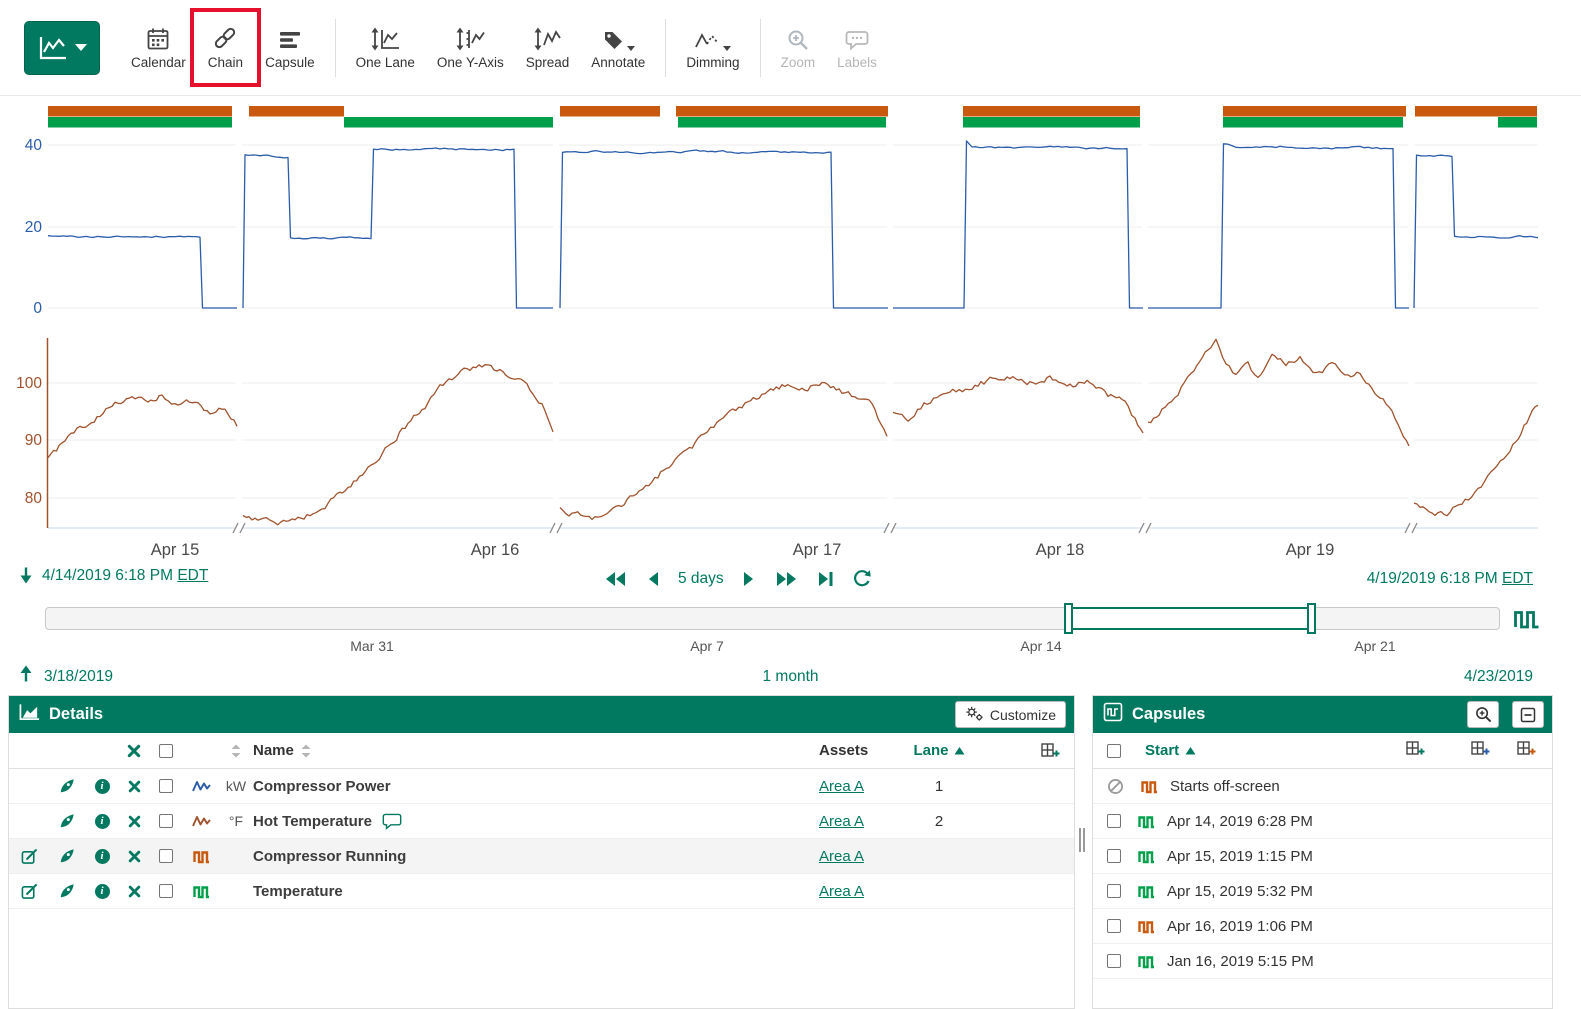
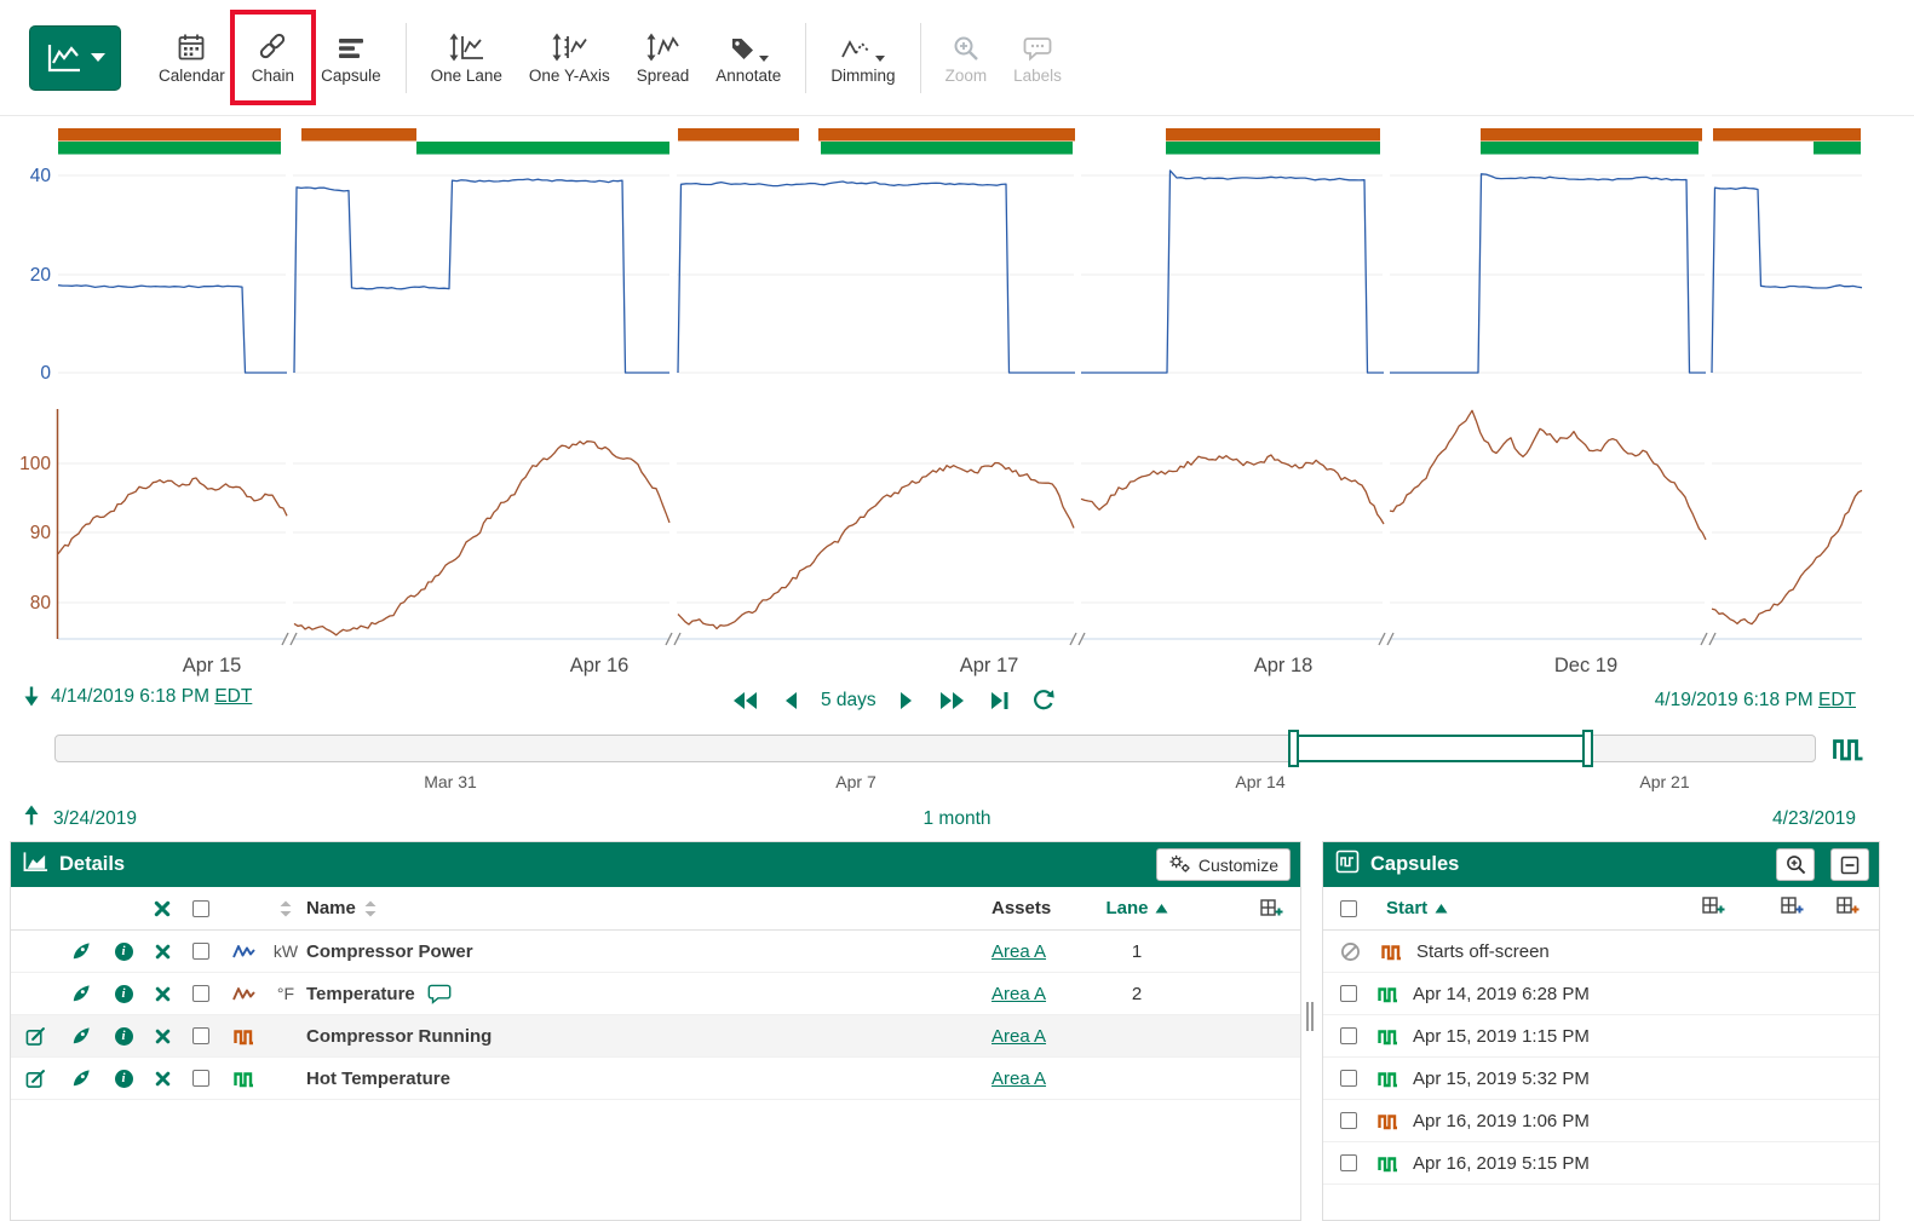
  Calendar
  Chain
  Capsule
  One Lane
  One Y-Axis
  Spread
  Annotate
  Dimming
  Zoom
  Labels
  40
  20
  0
  100
  90
  80
  Apr 15
  Apr 16
  Apr 17
  Apr 18
- Apr 19
+ Dec 19
  4/14/2019 6:18 PM EDT
  5 days
  4/19/2019 6:18 PM EDT
  Mar 31
  Apr 7
  Apr 14
  Apr 21
- 3/18/2019
+ 3/24/2019
  1 month
  4/23/2019
  Details
  Customize
  Name
  Assets
  Lane
  i
  kW
  Compressor Power
  Area A
  1
  i
  °F
- Hot Temperature
+ Temperature
  Area A
  2
  i
  Compressor Running
  Area A
  i
- Temperature
+ Hot Temperature
  Area A
  Capsules
  Start
  Starts off-screen
  Apr 14, 2019 6:28 PM
  Apr 15, 2019 1:15 PM
  Apr 15, 2019 5:32 PM
  Apr 16, 2019 1:06 PM
- Jan 16, 2019 5:15 PM
+ Apr 16, 2019 5:15 PM
